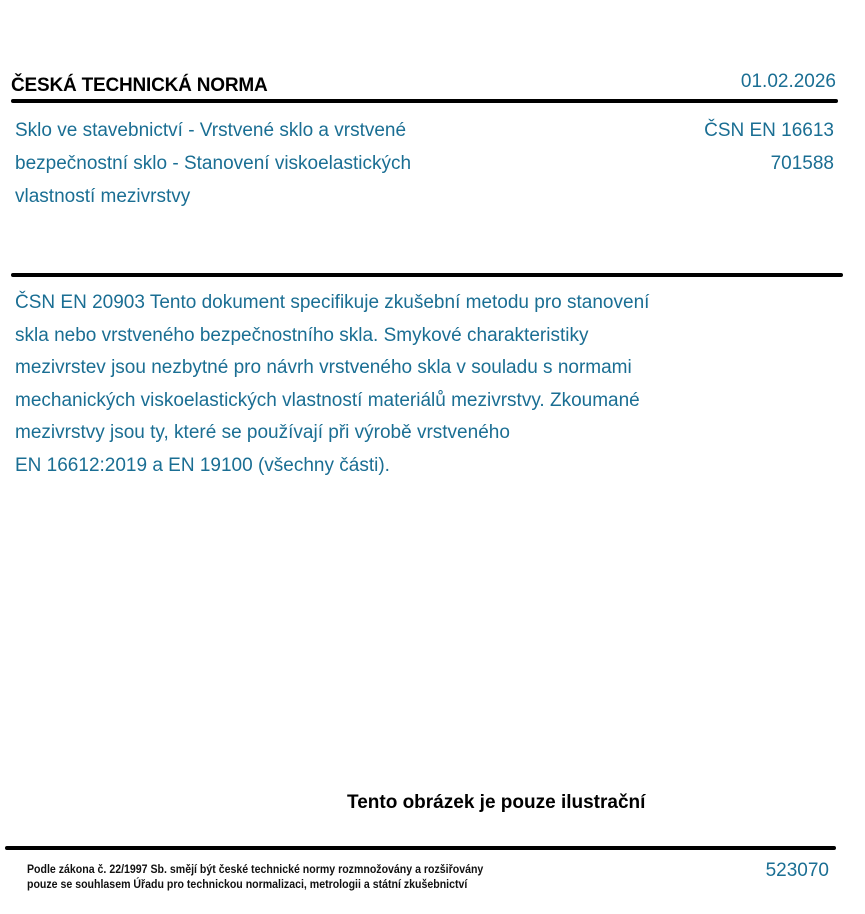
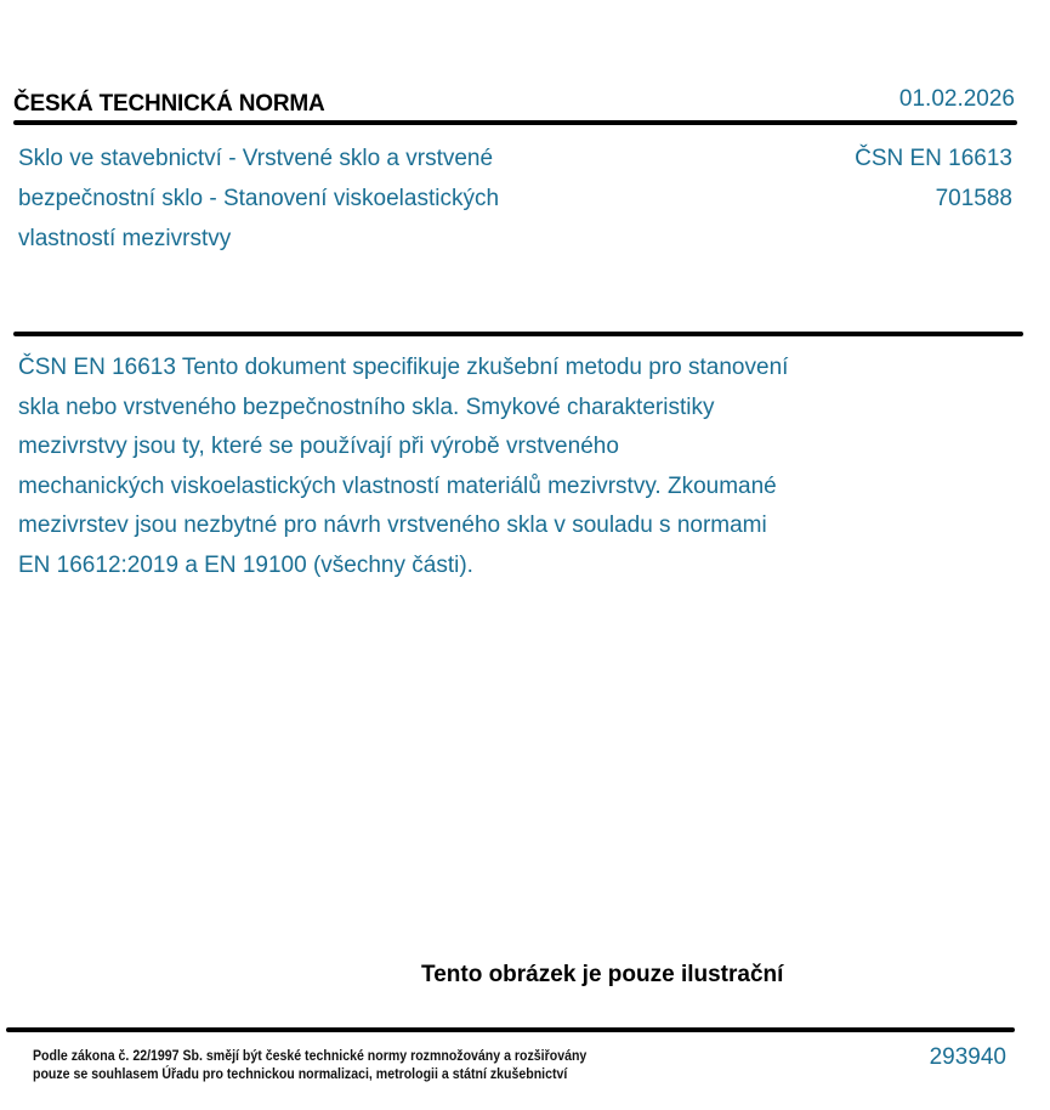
  ČESKÁ TECHNICKÁ NORMA
  01.02.2026
  Sklo ve stavebnictví - Vrstvené sklo a vrstvené
  bezpečnostní sklo - Stanovení viskoelastických
  vlastností mezivrstvy
  ČSN EN 16613
  701588
- ČSN EN 20903 Tento dokument specifikuje zkušební metodu pro stanovení
+ ČSN EN 16613 Tento dokument specifikuje zkušební metodu pro stanovení
  skla nebo vrstveného bezpečnostního skla. Smykové charakteristiky
- mezivrstev jsou nezbytné pro návrh vrstveného skla v souladu s normami
+ mezivrstvy jsou ty, které se používají při výrobě vrstveného
  mechanických viskoelastických vlastností materiálů mezivrstvy. Zkoumané
- mezivrstvy jsou ty, které se používají při výrobě vrstveného
+ mezivrstev jsou nezbytné pro návrh vrstveného skla v souladu s normami
  EN 16612:2019 a EN 19100 (všechny části).
  Tento obrázek je pouze ilustrační
  Podle zákona č. 22/1997 Sb. smějí být české technické normy rozmnožovány a rozšiřovány
  pouze se souhlasem Úřadu pro technickou normalizaci, metrologii a státní zkušebnictví
- 523070
+ 293940
